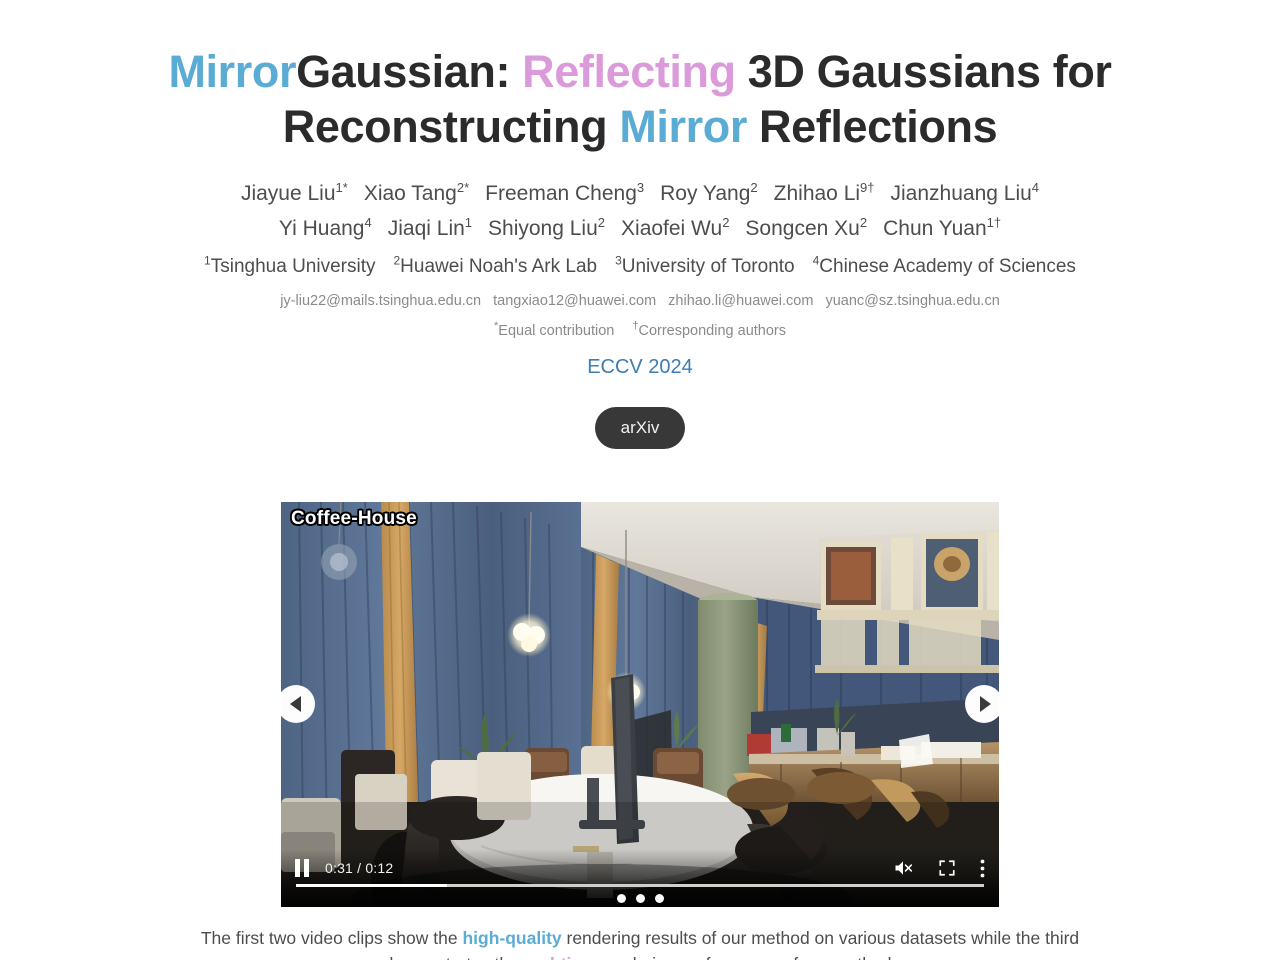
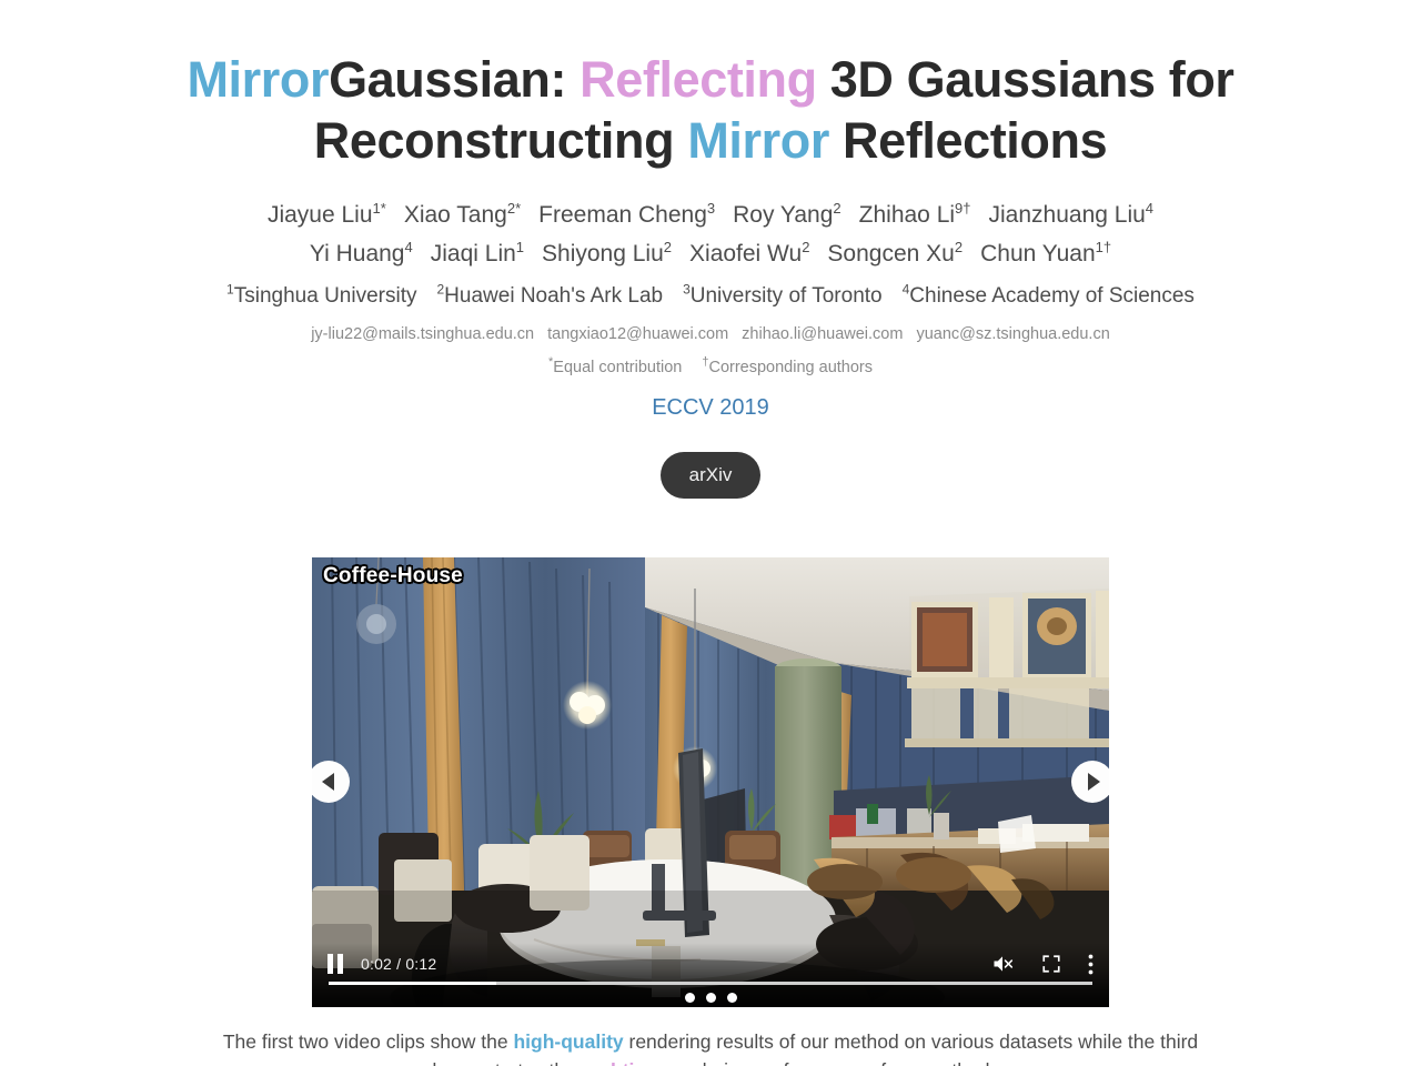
  MirrorGaussian: Reflecting 3D Gaussians for
  Reconstructing Mirror Reflections
  Jiayue Liu1* Xiao Tang2* Freeman Cheng3 Roy Yang2 Zhihao Li9† Jianzhuang Liu4
  Yi Huang4 Jiaqi Lin1 Shiyong Liu2 Xiaofei Wu2 Songcen Xu2 Chun Yuan1†
  1Tsinghua University 2Huawei Noah's Ark Lab 3University of Toronto 4Chinese Academy of Sciences
  jy-liu22@mails.tsinghua.edu.cn tangxiao12@huawei.com zhihao.li@huawei.com yuanc@sz.tsinghua.edu.cn
  *Equal contribution †Corresponding authors
- ECCV 2024
+ ECCV 2019
  arXiv
  Coffee-House
- 0:31 / 0:12
+ 0:02 / 0:12
